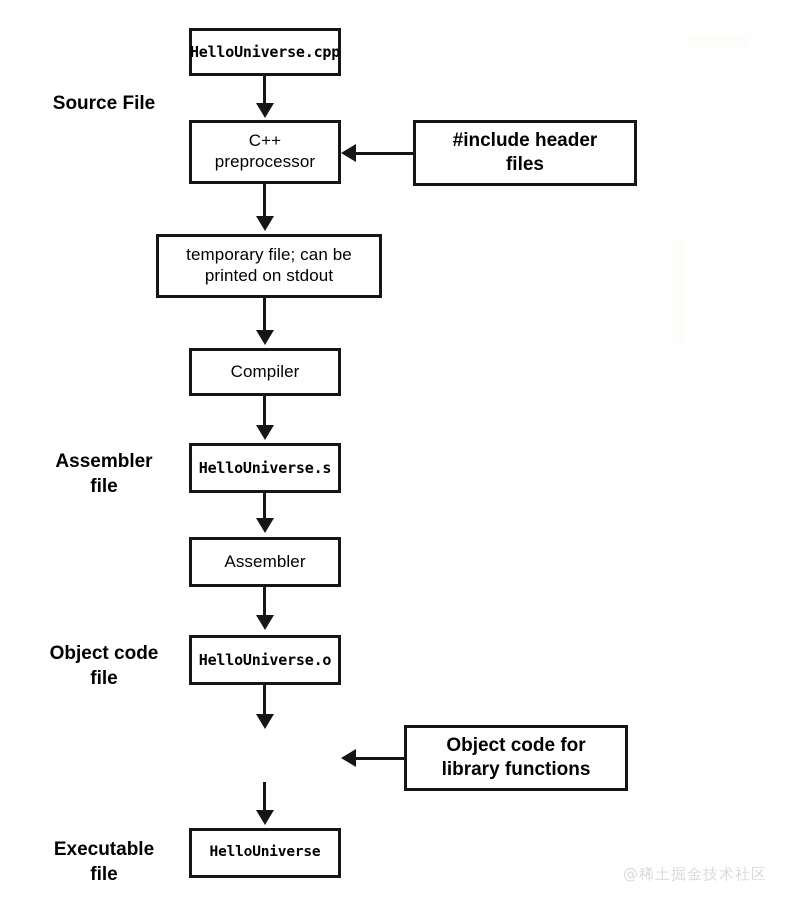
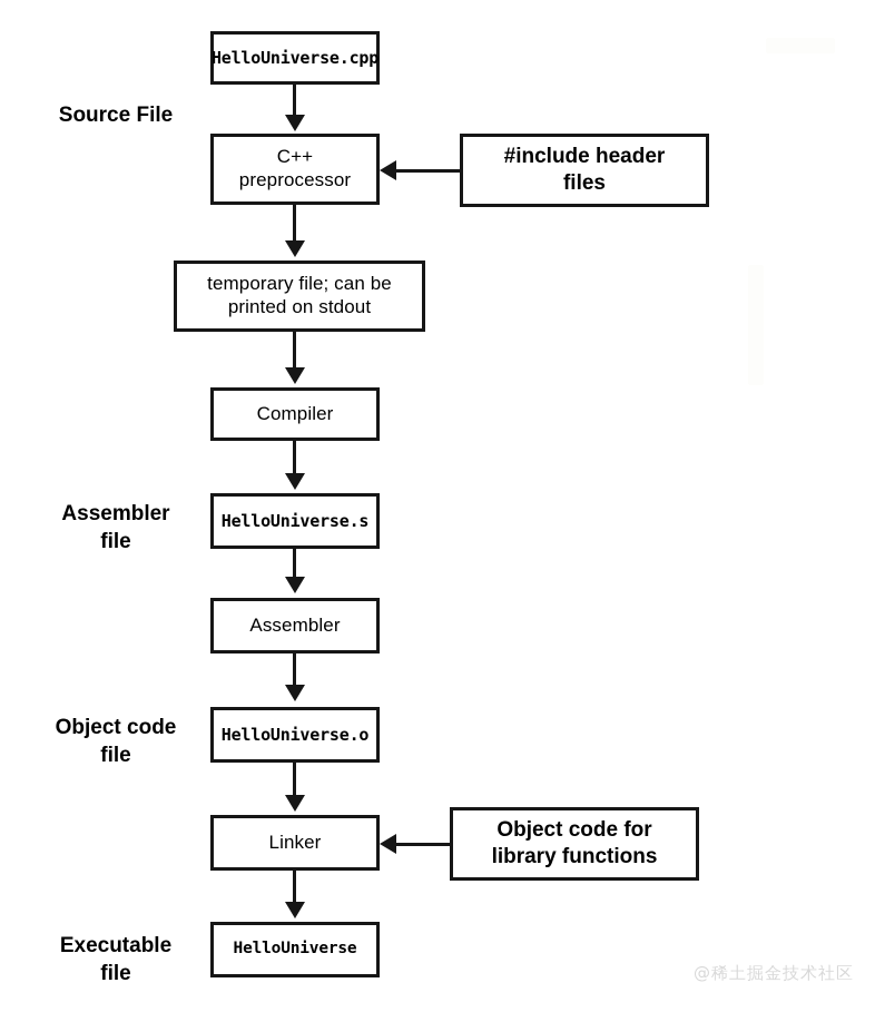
  Source File
  Assembler
  file
  Object code
  file
  Executable
  file
  HelloUniverse.cpp
  C++
  preprocessor
  #include header
  files
  temporary file; can be
  printed on stdout
  Compiler
  HelloUniverse.s
  Assembler
  HelloUniverse.o
+ Linker
  Object code for
  library functions
  HelloUniverse
  @稀土掘金技术社区
